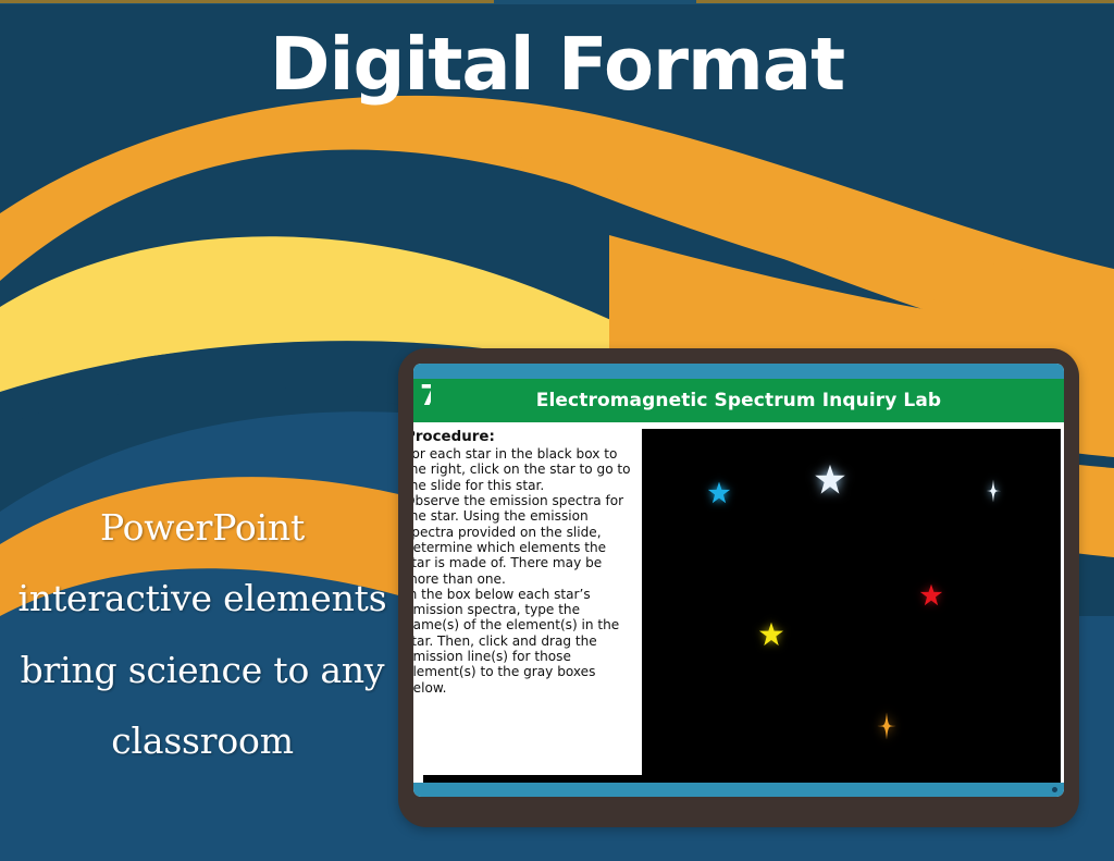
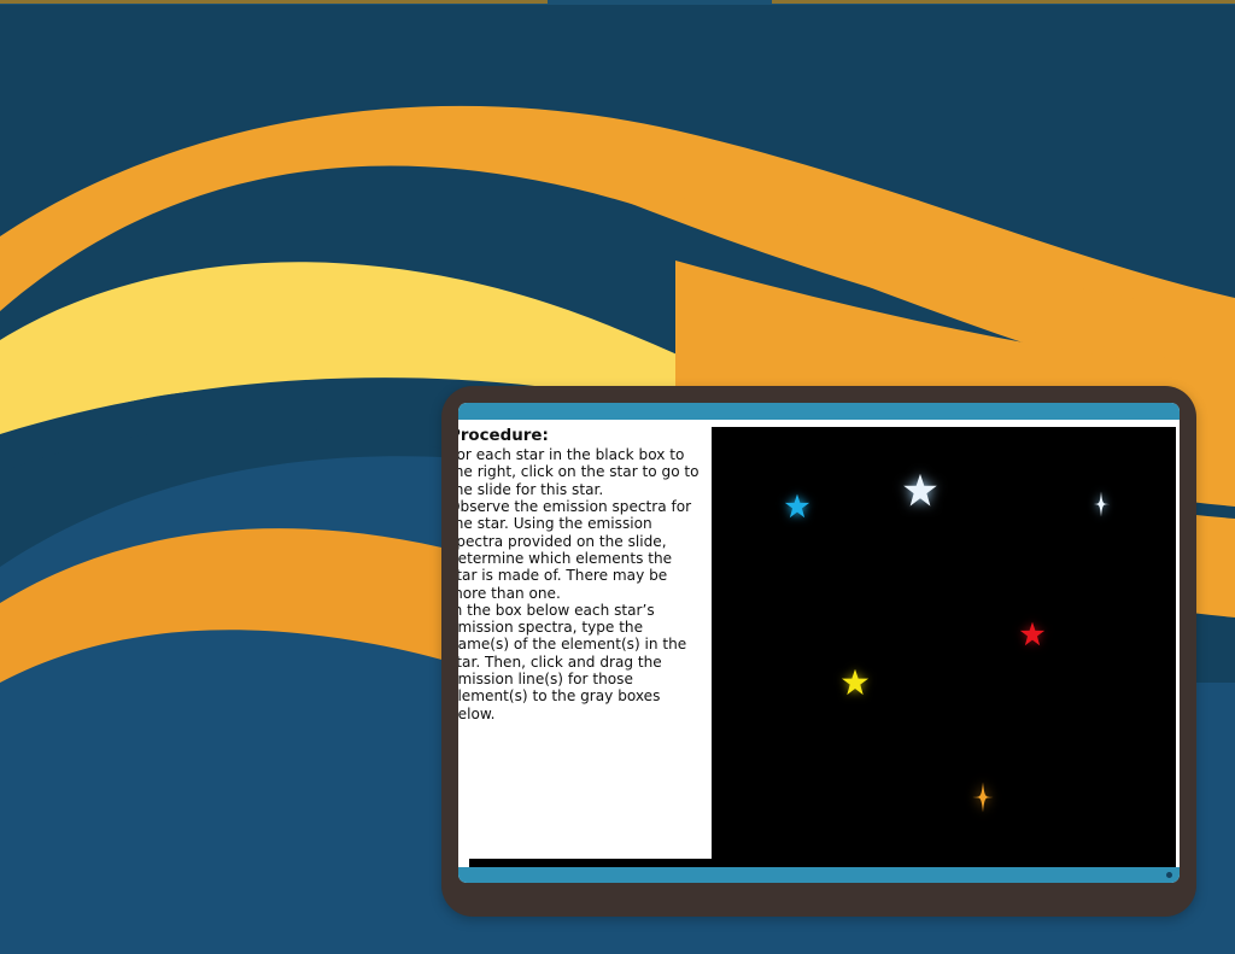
- Digital Format
- PowerPoint interactive elements bring science to any classroom
- 7
- Electromagnetic Spectrum Inquiry Lab
  rocedure:
  or each star in the black box to he right, click on the star to go to he slide for this star.
  bserve the emission spectra for he star. Using the emission pectra provided on the slide, etermine which elements the tar is made of. There may be ore than one.
  n the box below each star’s mission spectra, type the ame(s) of the element(s) in the tar. Then, click and drag the mission line(s) for those lement(s) to the gray boxes elow.
